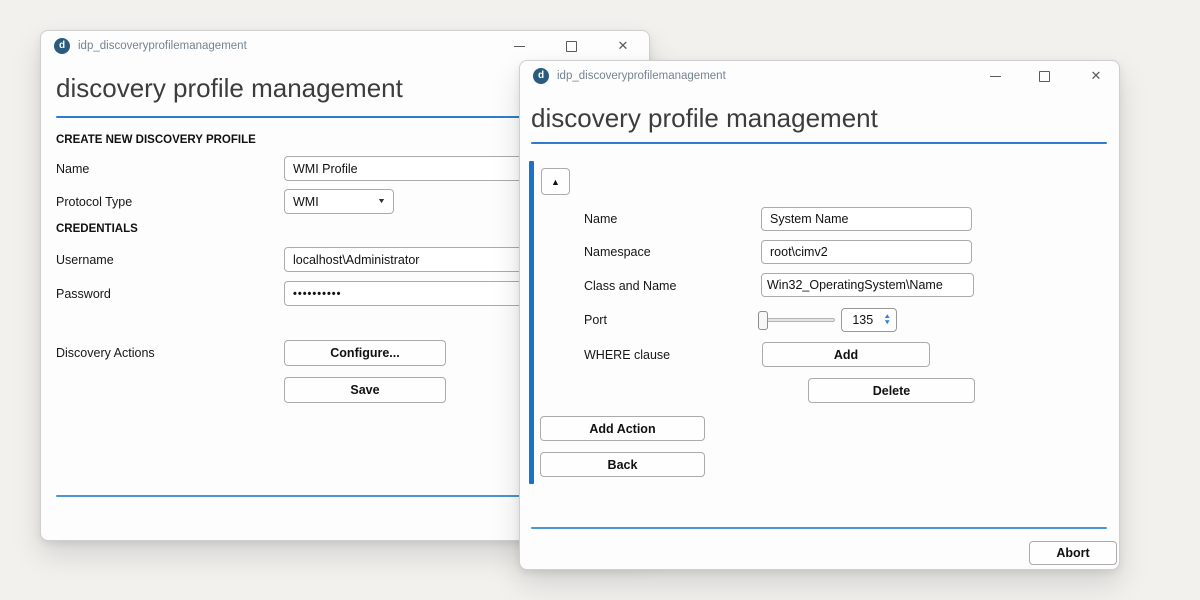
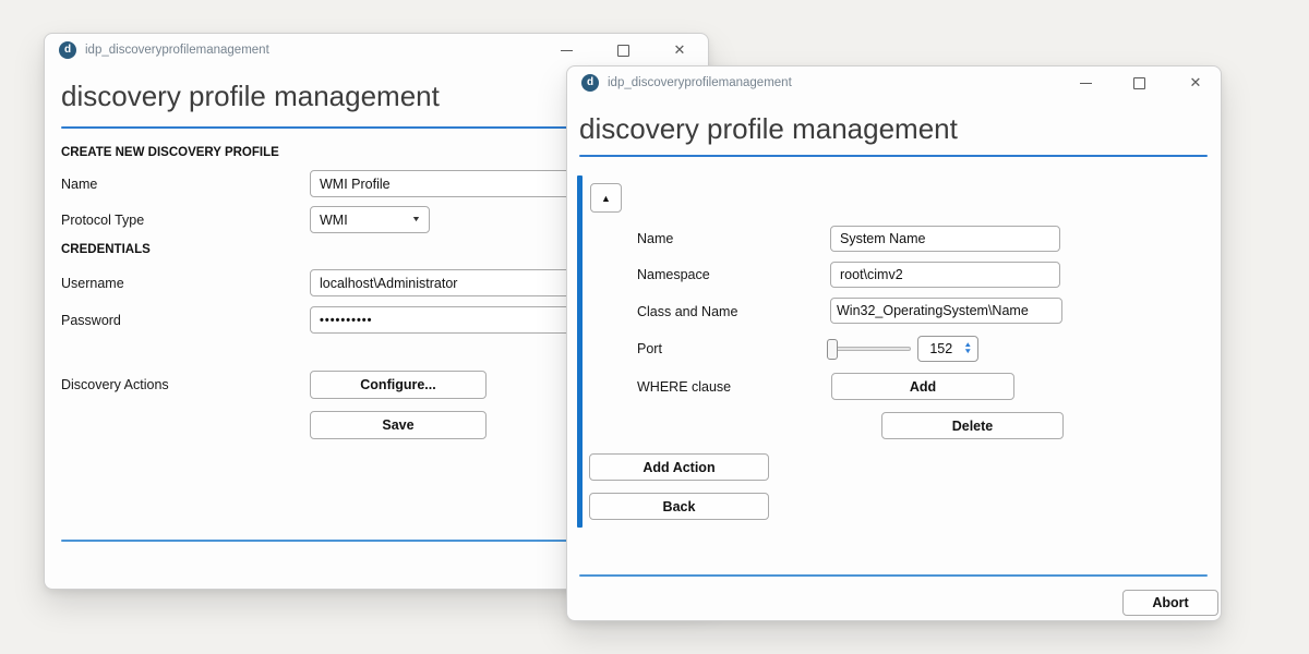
  d
  idp_discoveryprofilemanagement
  ✕
  discovery profile management
  CREATE NEW DISCOVERY PROFILE
  Name
  WMI Profile
  Protocol Type
  WMI
  CREDENTIALS
  Username
  localhost\Administrator
  Password
  ••••••••••
  Discovery Actions
  Configure...
  Save
  d
  idp_discoveryprofilemanagement
  ✕
  discovery profile management
  ▲
  Name
  System Name
  Namespace
  root\cimv2
  Class and Name
  Win32_OperatingSystem\Name
  Port
- 135
+ 152
  WHERE clause
  Add
  Delete
  Add Action
  Back
  Abort
